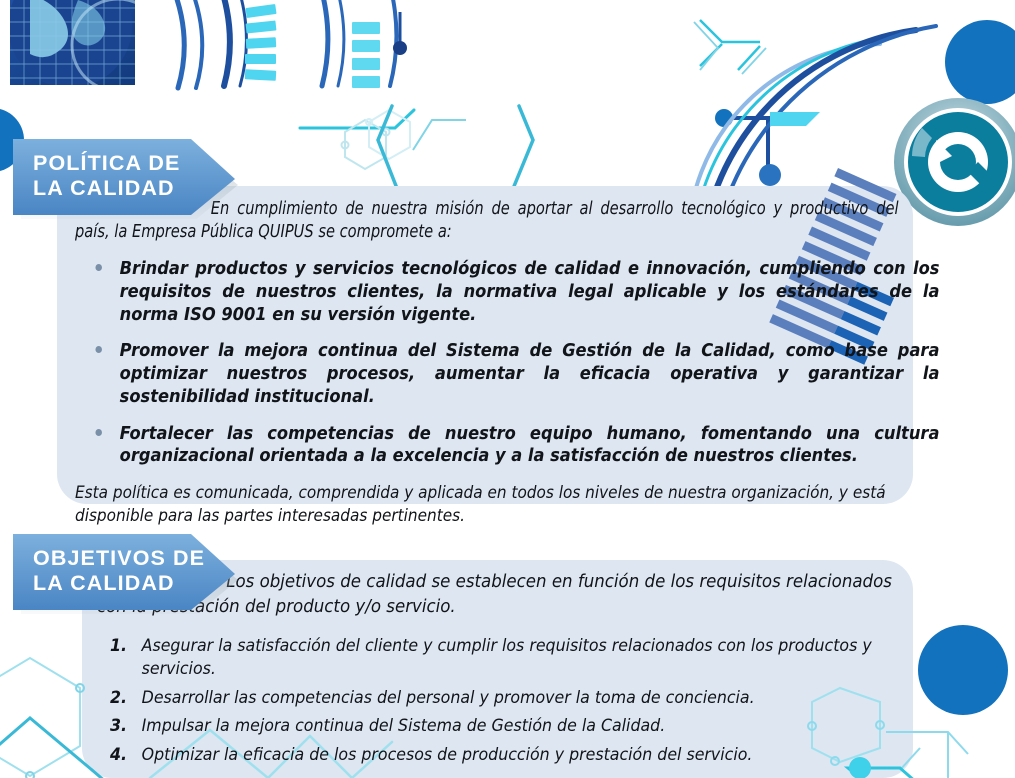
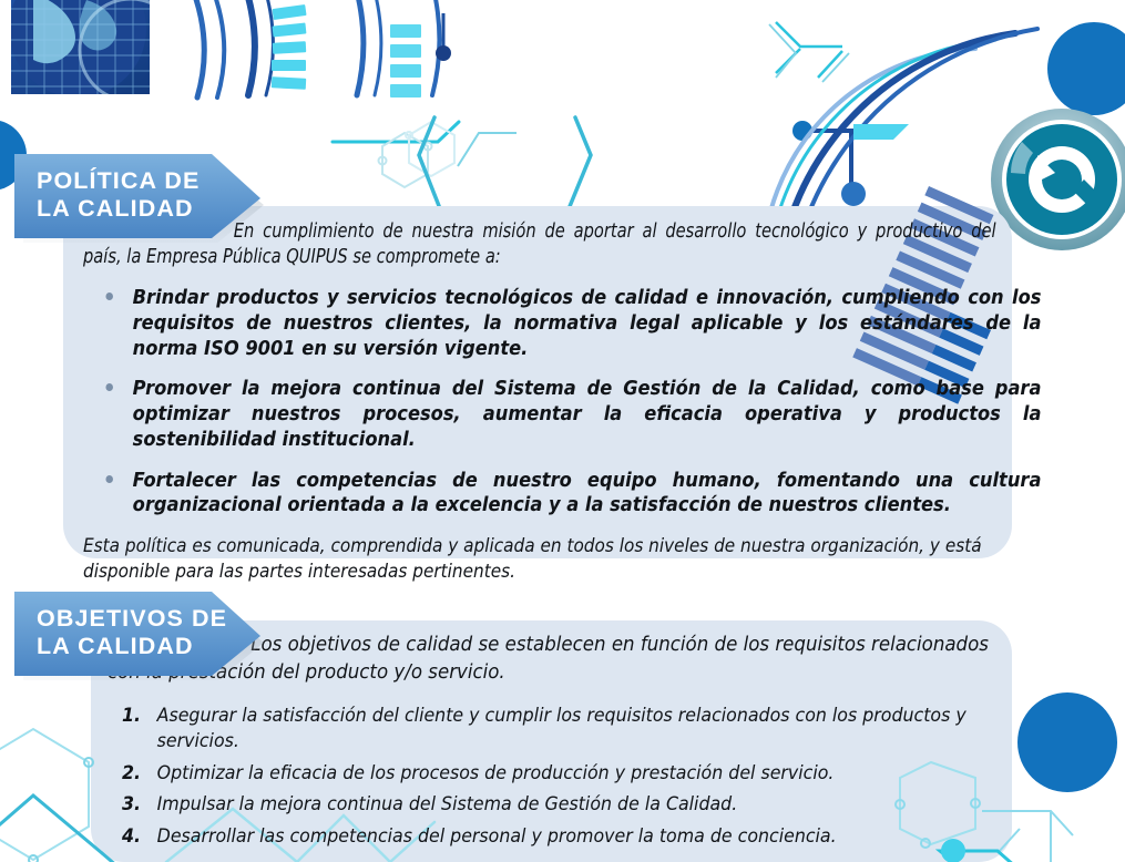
  POLÍTICA DE
  LA CALIDAD
  En cumplimiento de nuestra misión de aportar al desarrollo tecnológico y productivo del país, la Empresa Pública QUIPUS se compromete a:
  Brindar productos y servicios tecnológicos de calidad e innovación, cumpliendo con los requisitos de nuestros clientes, la normativa legal aplicable y los estándares de la norma ISO 9001 en su versión vigente.
- Promover la mejora continua del Sistema de Gestión de la Calidad, como base para optimizar nuestros procesos, aumentar la eficacia operativa y garantizar la sostenibilidad institucional.
+ Promover la mejora continua del Sistema de Gestión de la Calidad, como base para optimizar nuestros procesos, aumentar la eficacia operativa y productos la sostenibilidad institucional.
  Fortalecer las competencias de nuestro equipo humano, fomentando una cultura organizacional orientada a la excelencia y a la satisfacción de nuestros clientes.
  Esta política es comunicada, comprendida y aplicada en todos los niveles de nuestra organización, y está disponible para las partes interesadas pertinentes.
  OBJETIVOS DE
  LA CALIDAD
  os objetivos de calidad se establecen en función de los requisitos relacionados ción del producto y/o servicio.
  1.
  Asegurar la satisfacción del cliente y cumplir los requisitos relacionados con los productos y servicios.
  2.
- Desarrollar las competencias del personal y promover la toma de conciencia.
+ Optimizar la eficacia de los procesos de producción y prestación del servicio.
  3.
  Impulsar la mejora continua del Sistema de Gestión de la Calidad.
  4.
- Optimizar la eficacia de los procesos de producción y prestación del servicio.
+ Desarrollar las competencias del personal y promover la toma de conciencia.
